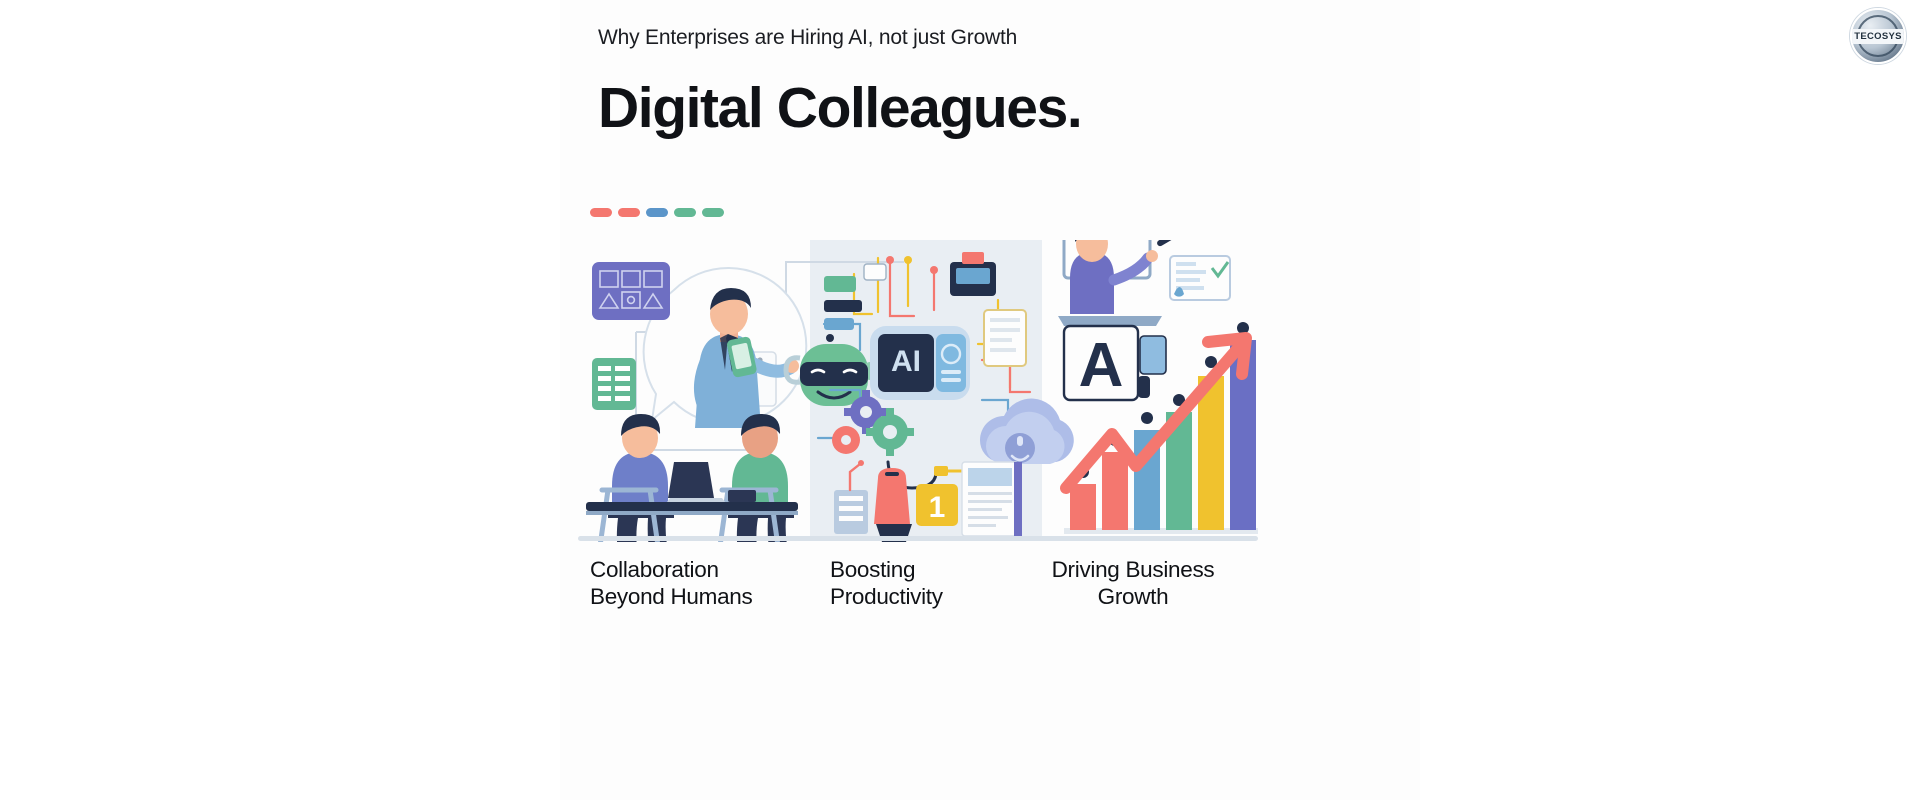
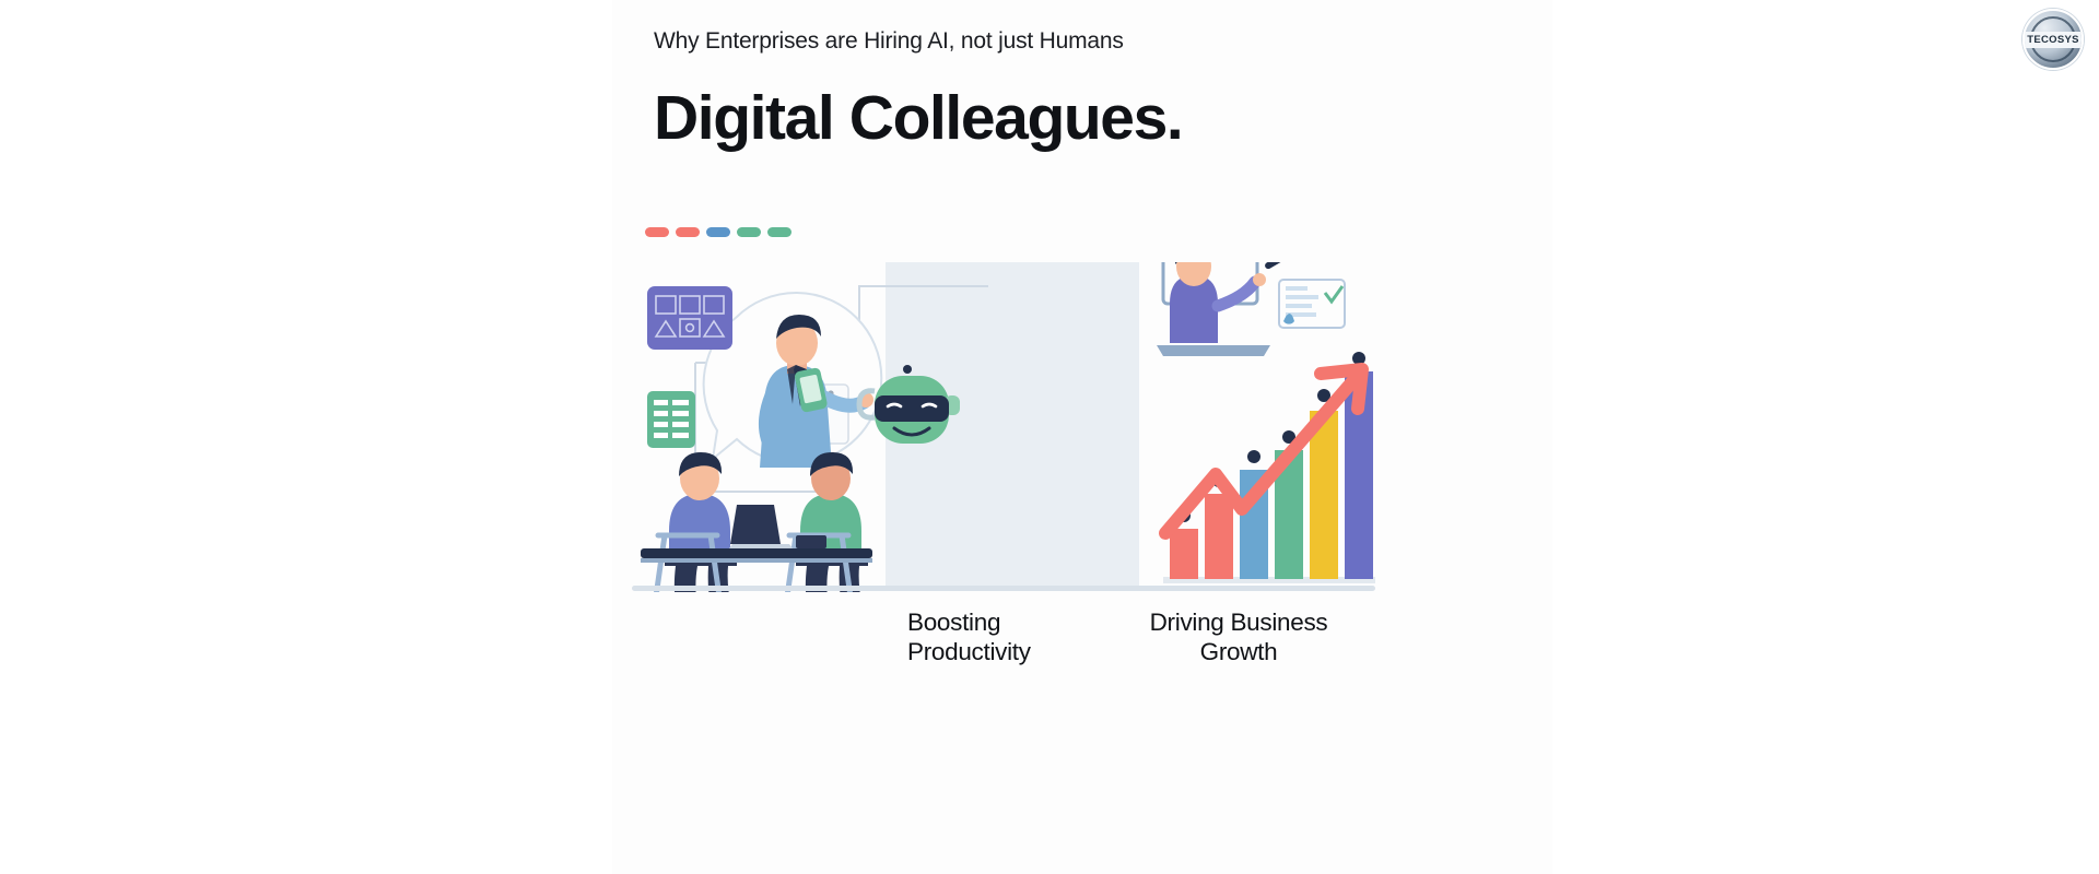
- Why Enterprises are Hiring AI, not just Growth
+ Why Enterprises are Hiring AI, not just Humans
  Digital Colleagues.
- AI
- 1
- A
- Collaboration
- Beyond Humans
  Boosting
  Productivity
  Driving Business
  Growth
  TECOSYS
